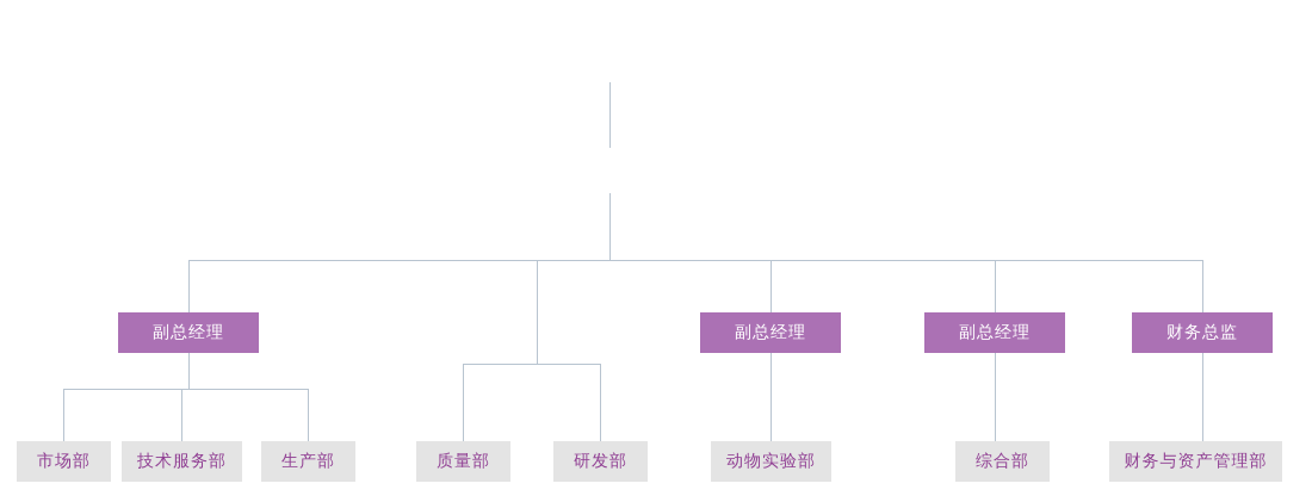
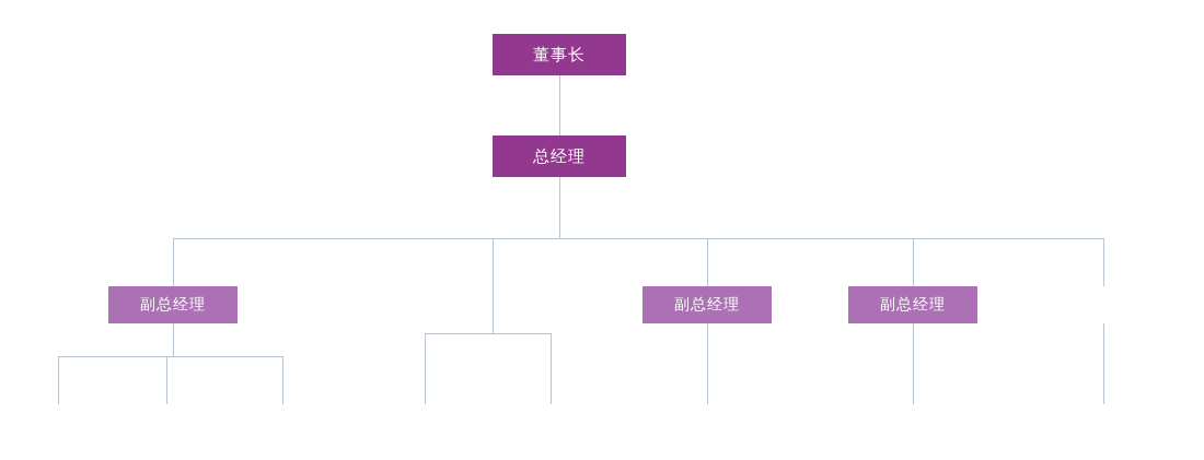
+ 董事长
+ 总经理
  副总经理
  副总经理
  副总经理
- 财务总监
- 市场部
- 技术服务部
- 生产部
- 质量部
- 研发部
- 动物实验部
- 综合部
- 财务与资产管理部
